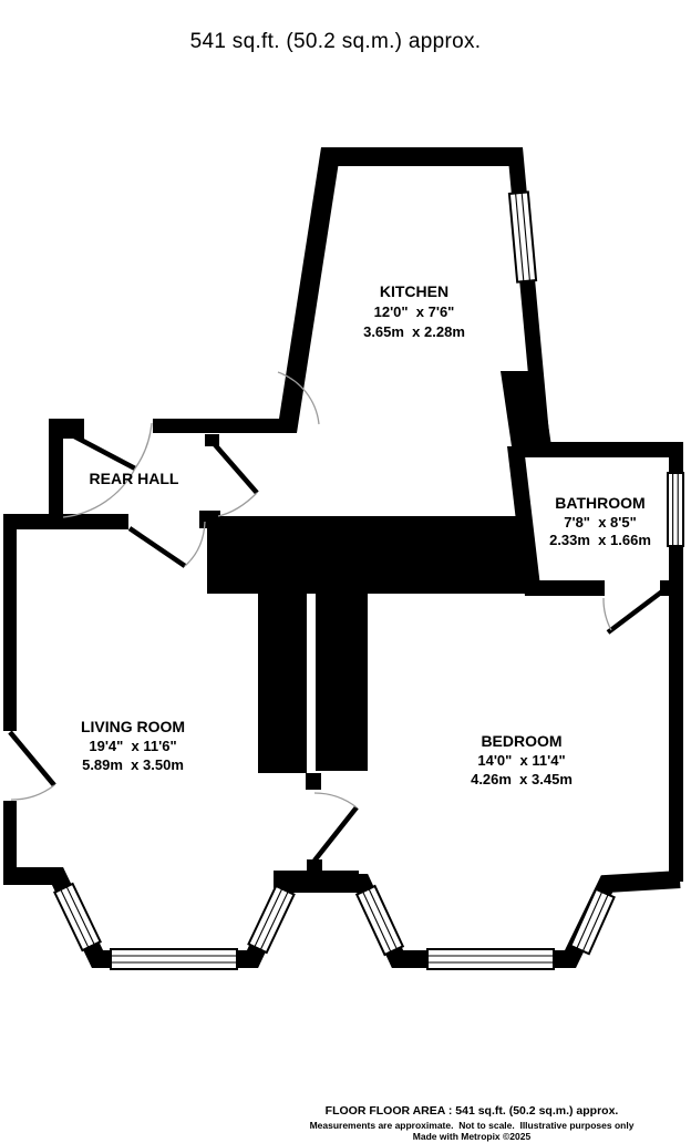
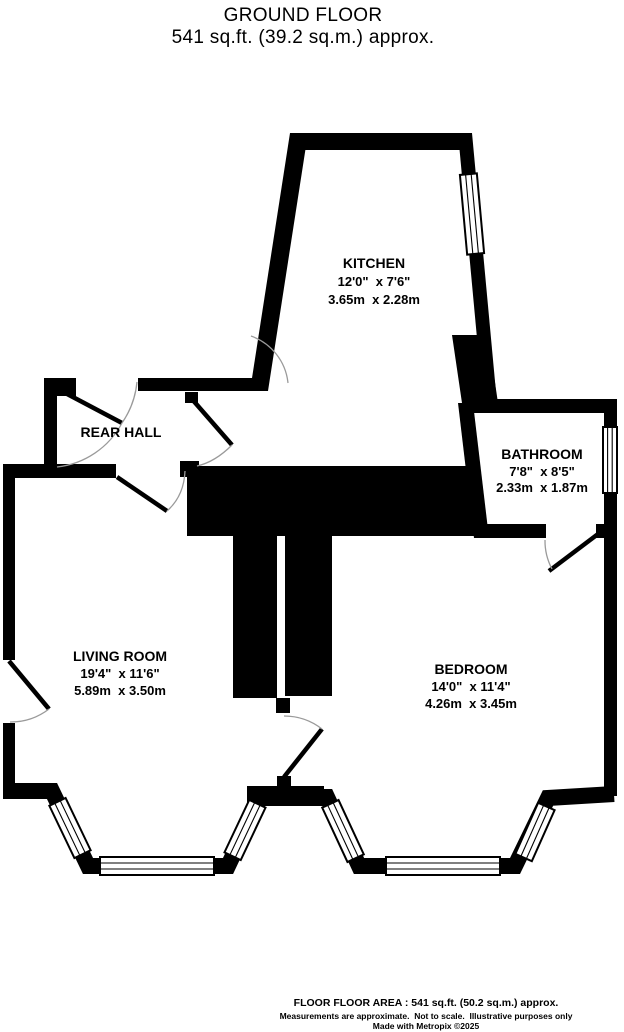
+ GROUND FLOOR
- 541 sq.ft. (50.2 sq.m.) approx.
+ 541 sq.ft. (39.2 sq.m.) approx.
  KITCHEN
  12'0" x 7'6"
  3.65m x 2.28m
  REAR HALL
  BATHROOM
  7'8" x 8'5"
- 2.33m x 1.66m
+ 2.33m x 1.87m
  LIVING ROOM
  19'4" x 11'6"
  5.89m x 3.50m
  BEDROOM
  14'0" x 11'4"
  4.26m x 3.45m
  FLOOR FLOOR AREA : 541 sq.ft. (50.2 sq.m.) approx.
  Measurements are approximate. Not to scale. Illustrative purposes only
  Made with Metropix ©2025
